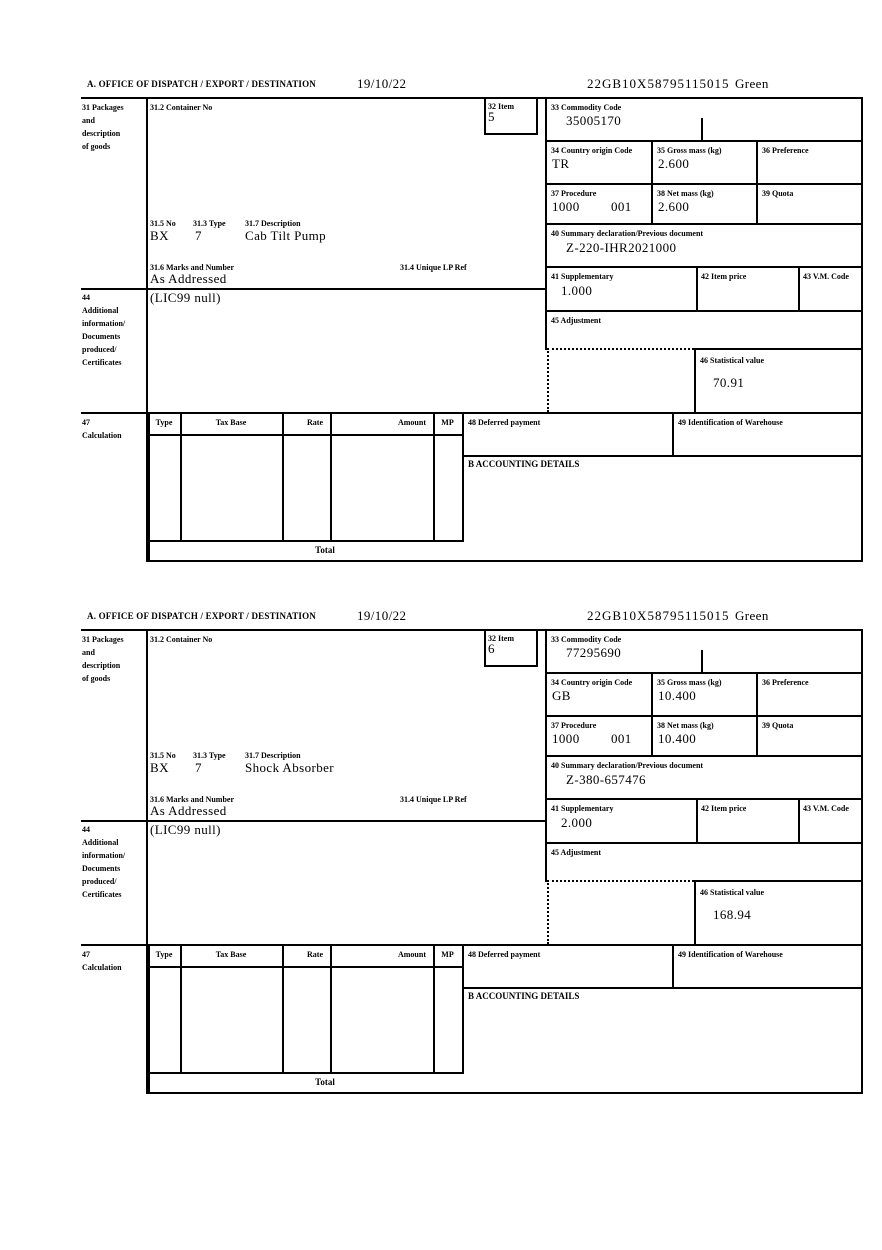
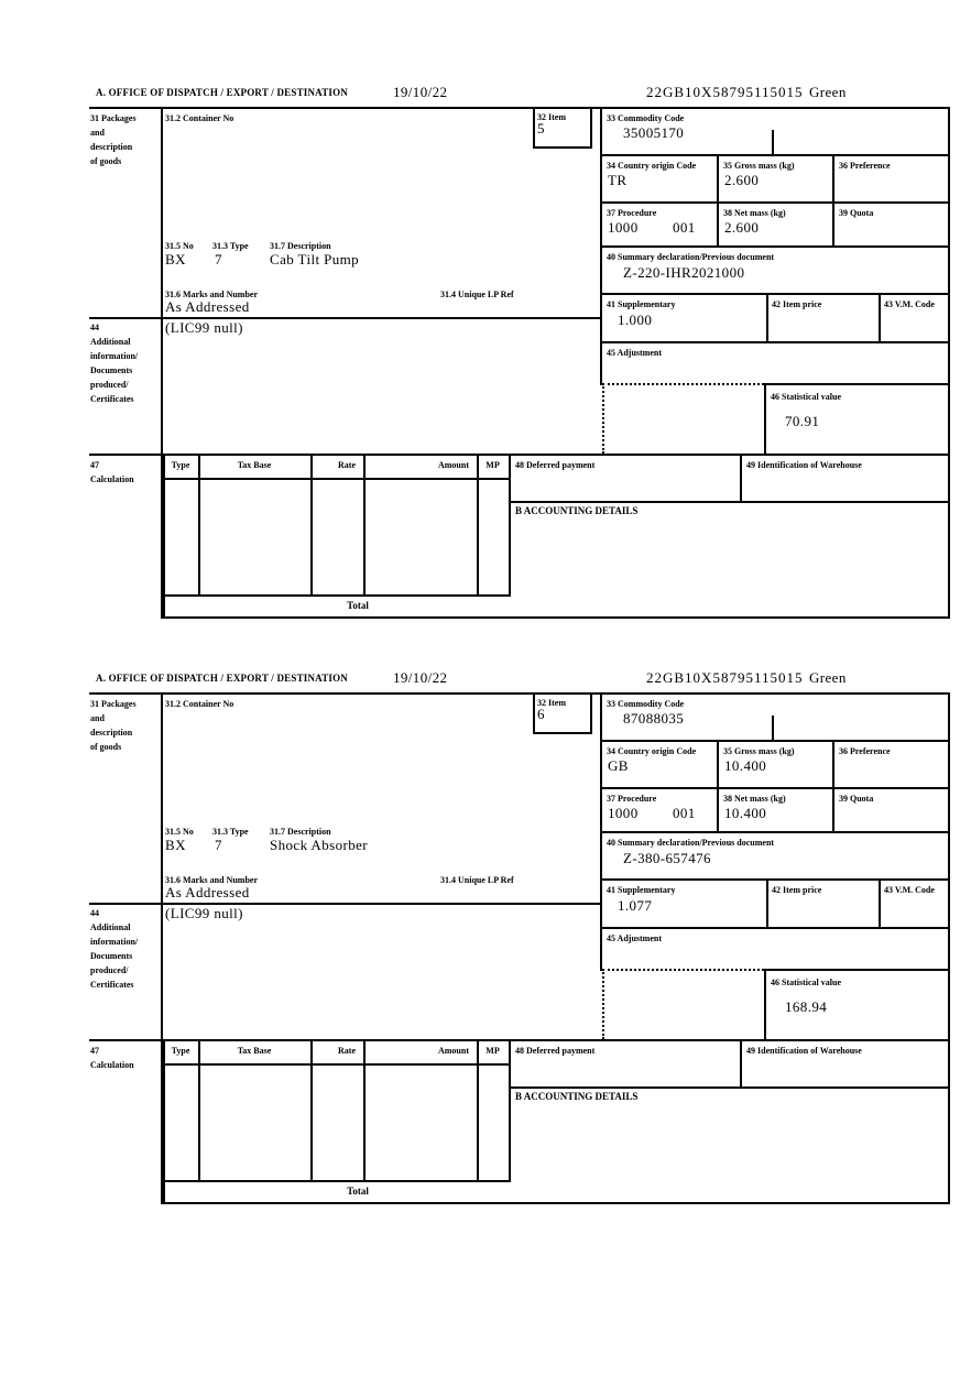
  A. OFFICE OF DISPATCH / EXPORT / DESTINATION
  19/10/22
  22GB10X58795115015
  Green
  31 Packages
  and
  description
  of goods
  31.2 Container No
  32 Item
  33 Commodity Code
  34 Country origin Code
  35 Gross mass (kg)
  36 Preference
  37 Procedure
  38 Net mass (kg)
  39 Quota
  31.5 No
  31.3 Type
  31.7 Description
  31.6 Marks and Number
  31.4 Unique LP Ref
  40 Summary declaration/Previous document
  41 Supplementary
  42 Item price
  43 V.M. Code
  44
  Additional
  information/
  Documents
  produced/
  Certificates
  45 Adjustment
  46 Statistical value
  47
  Calculation
  48 Deferred payment
  49 Identification of Warehouse
  B ACCOUNTING DETAILS
  Type
  Tax Base
  Rate
  Amount
  MP
  Total
  5
  35005170
  TR
  2.600
  1000
  001
  2.600
  BX
  7
  Cab Tilt Pump
  As Addressed
  Z-220-IHR2021000
  1.000
  (LIC99 null)
  70.91
  A. OFFICE OF DISPATCH / EXPORT / DESTINATION
  19/10/22
  22GB10X58795115015
  Green
  31 Packages
  and
  description
  of goods
  31.2 Container No
  32 Item
  33 Commodity Code
  34 Country origin Code
  35 Gross mass (kg)
  36 Preference
  37 Procedure
  38 Net mass (kg)
  39 Quota
  31.5 No
  31.3 Type
  31.7 Description
  31.6 Marks and Number
  31.4 Unique LP Ref
  40 Summary declaration/Previous document
  41 Supplementary
  42 Item price
  43 V.M. Code
  44
  Additional
  information/
  Documents
  produced/
  Certificates
  45 Adjustment
  46 Statistical value
  47
  Calculation
  48 Deferred payment
  49 Identification of Warehouse
  B ACCOUNTING DETAILS
  Type
  Tax Base
  Rate
  Amount
  MP
  Total
  6
- 77295690
+ 87088035
  GB
  10.400
  1000
  001
  10.400
  BX
  7
  Shock Absorber
  As Addressed
  Z-380-657476
- 2.000
+ 1.077
  (LIC99 null)
  168.94
